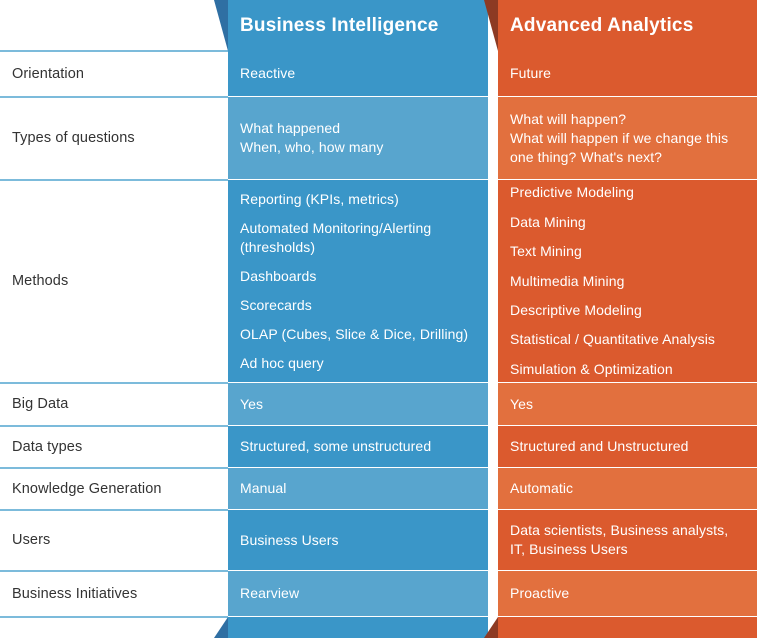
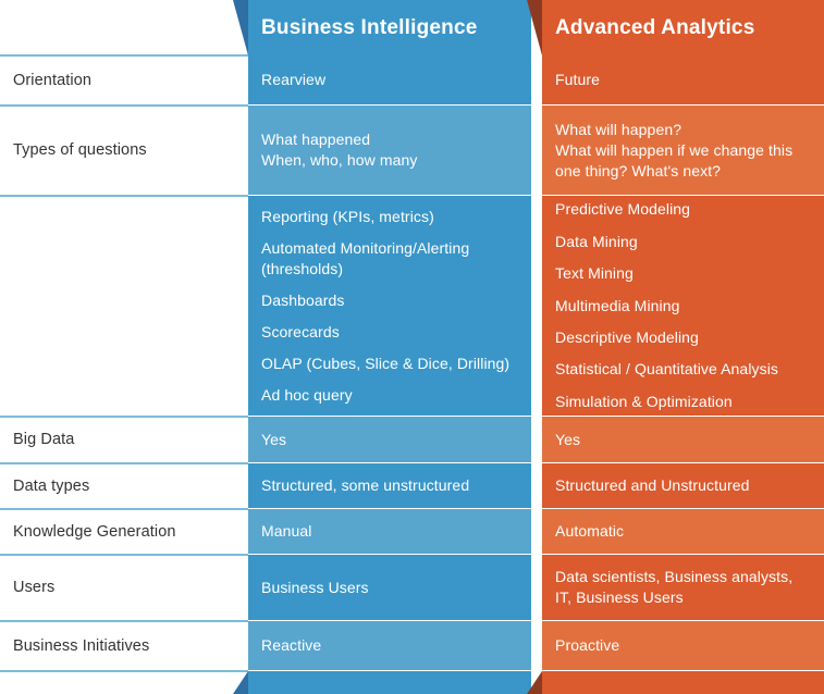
  Orientation
  Types of questions
- Methods
  Big Data
  Data types
  Knowledge Generation
  Users
  Business Initiatives
  Business Intelligence
- Reactive
+ Rearview
  What happened
  When, who, how many
  Reporting (KPIs, metrics)
  Automated Monitoring/Alerting
  (thresholds)
  Dashboards
  Scorecards
  OLAP (Cubes, Slice & Dice, Drilling)
  Ad hoc query
  Yes
  Structured, some unstructured
  Manual
  Business Users
- Rearview
+ Reactive
  Advanced Analytics
  Future
  What will happen?
  What will happen if we change this
  one thing? What's next?
  Predictive Modeling
  Data Mining
  Text Mining
  Multimedia Mining
  Descriptive Modeling
  Statistical / Quantitative Analysis
  Simulation & Optimization
  Yes
  Structured and Unstructured
  Automatic
  Data scientists, Business analysts,
  IT, Business Users
  Proactive
